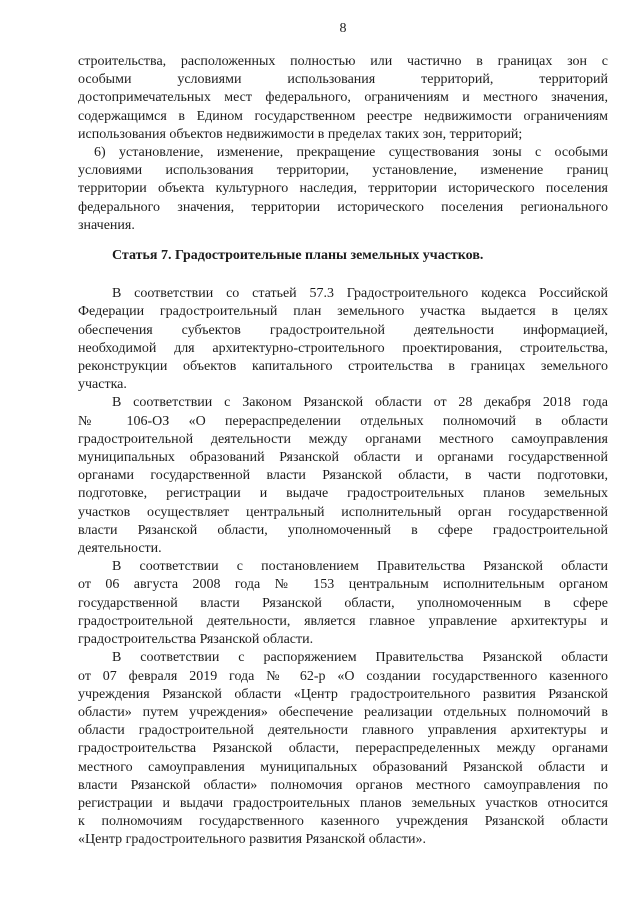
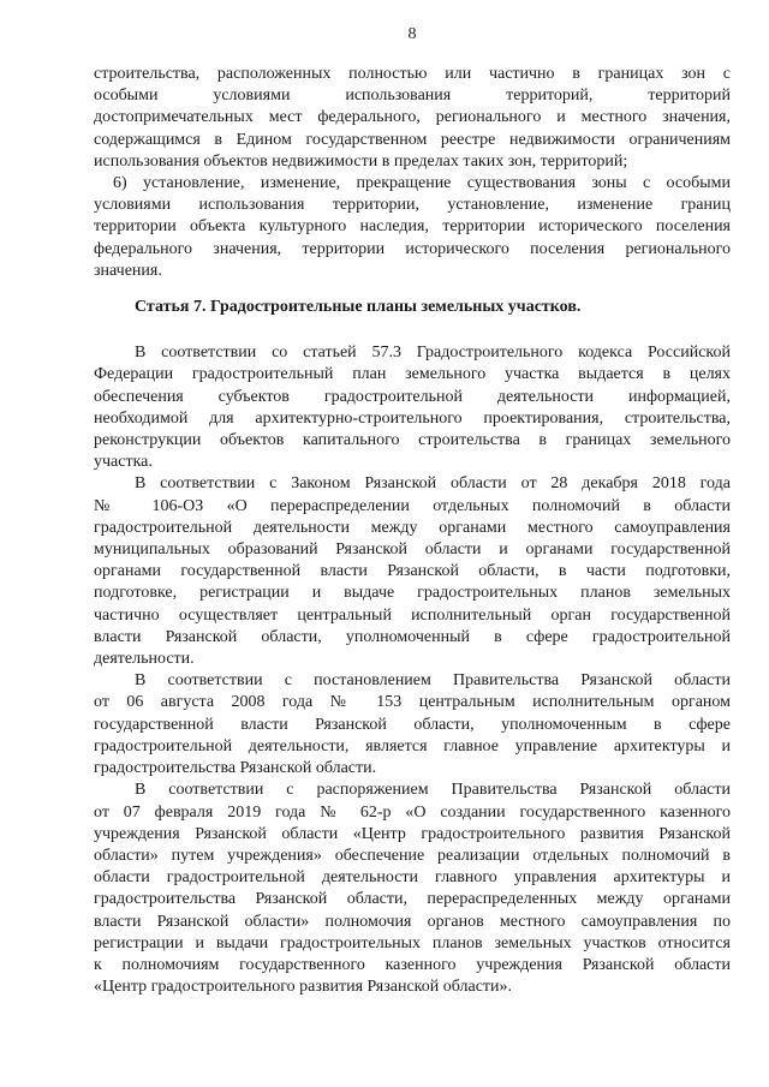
  8
  строительства, расположенных полностью или частично в границах зон с
  особыми условиями использования территорий, территорий
- достопримечательных мест федерального, ограничениям и местного значения,
+ достопримечательных мест федерального, регионального и местного значения,
  содержащимся в Едином государственном реестре недвижимости ограничениям
  использования объектов недвижимости в пределах таких зон, территорий;
  6) установление, изменение, прекращение существования зоны с особыми
  условиями использования территории, установление, изменение границ
  территории объекта культурного наследия, территории исторического поселения
  федерального значения, территории исторического поселения регионального
  значения.
  Статья 7. Градостроительные планы земельных участков.
  В соответствии со статьей 57.3 Градостроительного кодекса Российской
  Федерации градостроительный план земельного участка выдается в целях
  обеспечения субъектов градостроительной деятельности информацией,
  необходимой для архитектурно-строительного проектирования, строительства,
  реконструкции объектов капитального строительства в границах земельного
  участка.
  В соответствии с Законом Рязанской области от 28 декабря 2018 года
  № 106-ОЗ «О перераспределении отдельных полномочий в области
  градостроительной деятельности между органами местного самоуправления
  муниципальных образований Рязанской области и органами государственной
  органами государственной власти Рязанской области, в части подготовки,
  подготовке, регистрации и выдаче градостроительных планов земельных
- участков осуществляет центральный исполнительный орган государственной
+ частично осуществляет центральный исполнительный орган государственной
  власти Рязанской области, уполномоченный в сфере градостроительной
  деятельности.
  В соответствии с постановлением Правительства Рязанской области
  от 06 августа 2008 года № 153 центральным исполнительным органом
  государственной власти Рязанской области, уполномоченным в сфере
  градостроительной деятельности, является главное управление архитектуры и
  градостроительства Рязанской области.
  В соответствии с распоряжением Правительства Рязанской области
  от 07 февраля 2019 года № 62-р «О создании государственного казенного
  учреждения Рязанской области «Центр градостроительного развития Рязанской
  области» путем учреждения» обеспечение реализации отдельных полномочий в
  области градостроительной деятельности главного управления архитектуры и
  градостроительства Рязанской области, перераспределенных между органами
- местного самоуправления муниципальных образований Рязанской области и
  власти Рязанской области» полномочия органов местного самоуправления по
  регистрации и выдачи градостроительных планов земельных участков относится
  к полномочиям государственного казенного учреждения Рязанской области
  «Центр градостроительного развития Рязанской области».
